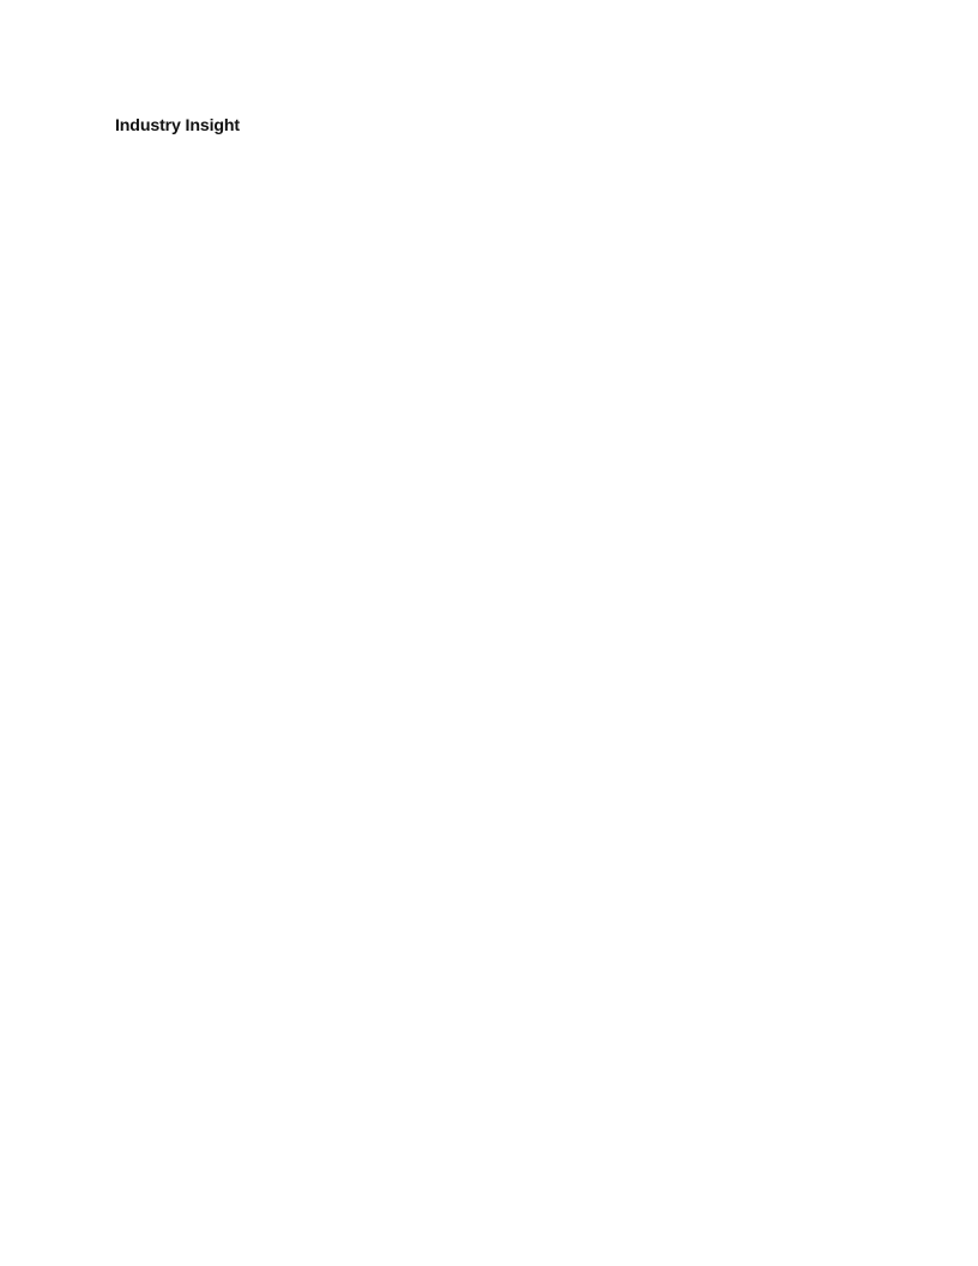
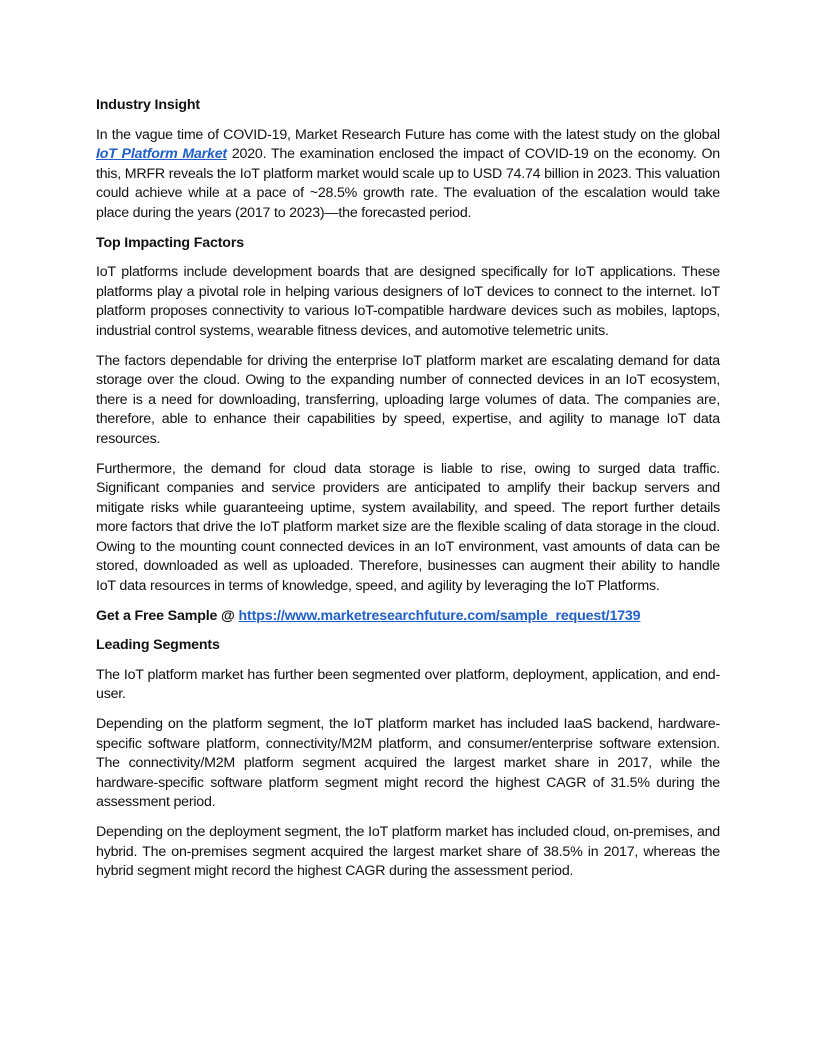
  Industry Insight
+ In the vague time of COVID-19, Market Research Future has come with the latest study on the global IoT Platform Market 2020. The examination enclosed the impact of COVID-19 on the economy. On this, MRFR reveals the IoT platform market would scale up to USD 74.74 billion in 2023. This valuation could achieve while at a pace of ~28.5% growth rate. The evaluation of the escalation would take place during the years (2017 to 2023)—the forecasted period.
+ Top Impacting Factors
+ IoT platforms include development boards that are designed specifically for IoT applications. These platforms play a pivotal role in helping various designers of IoT devices to connect to the internet. IoT platform proposes connectivity to various IoT-compatible hardware devices such as mobiles, laptops, industrial control systems, wearable fitness devices, and automotive telemetric units.
+ The factors dependable for driving the enterprise IoT platform market are escalating demand for data storage over the cloud. Owing to the expanding number of connected devices in an IoT ecosystem, there is a need for downloading, transferring, uploading large volumes of data. The companies are, therefore, able to enhance their capabilities by speed, expertise, and agility to manage IoT data resources.
+ Furthermore, the demand for cloud data storage is liable to rise, owing to surged data traffic. Significant companies and service providers are anticipated to amplify their backup servers and mitigate risks while guaranteeing uptime, system availability, and speed. The report further details more factors that drive the IoT platform market size are the flexible scaling of data storage in the cloud. Owing to the mounting count connected devices in an IoT environment, vast amounts of data can be stored, downloaded as well as uploaded. Therefore, businesses can augment their ability to handle IoT data resources in terms of knowledge, speed, and agility by leveraging the IoT Platforms.
+ Get a Free Sample @ https://www.marketresearchfuture.com/sample_request/1739
+ Leading Segments
+ The IoT platform market has further been segmented over platform, deployment, application, and end-user.
+ Depending on the platform segment, the IoT platform market has included IaaS backend, hardware-specific software platform, connectivity/M2M platform, and consumer/enterprise software extension. The connectivity/M2M platform segment acquired the largest market share in 2017, while the hardware-specific software platform segment might record the highest CAGR of 31.5% during the assessment period.
+ Depending on the deployment segment, the IoT platform market has included cloud, on-premises, and hybrid. The on-premises segment acquired the largest market share of 38.5% in 2017, whereas the hybrid segment might record the highest CAGR during the assessment period.
